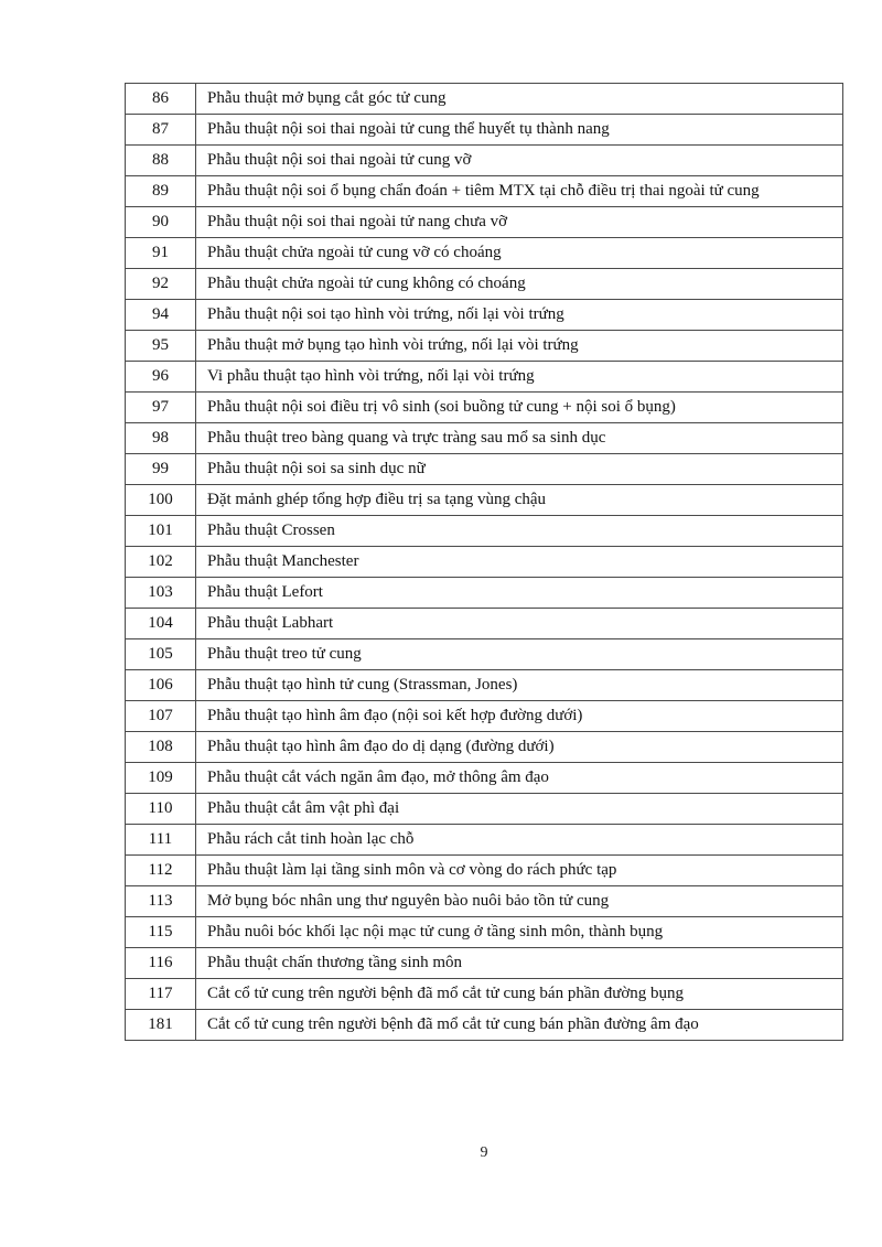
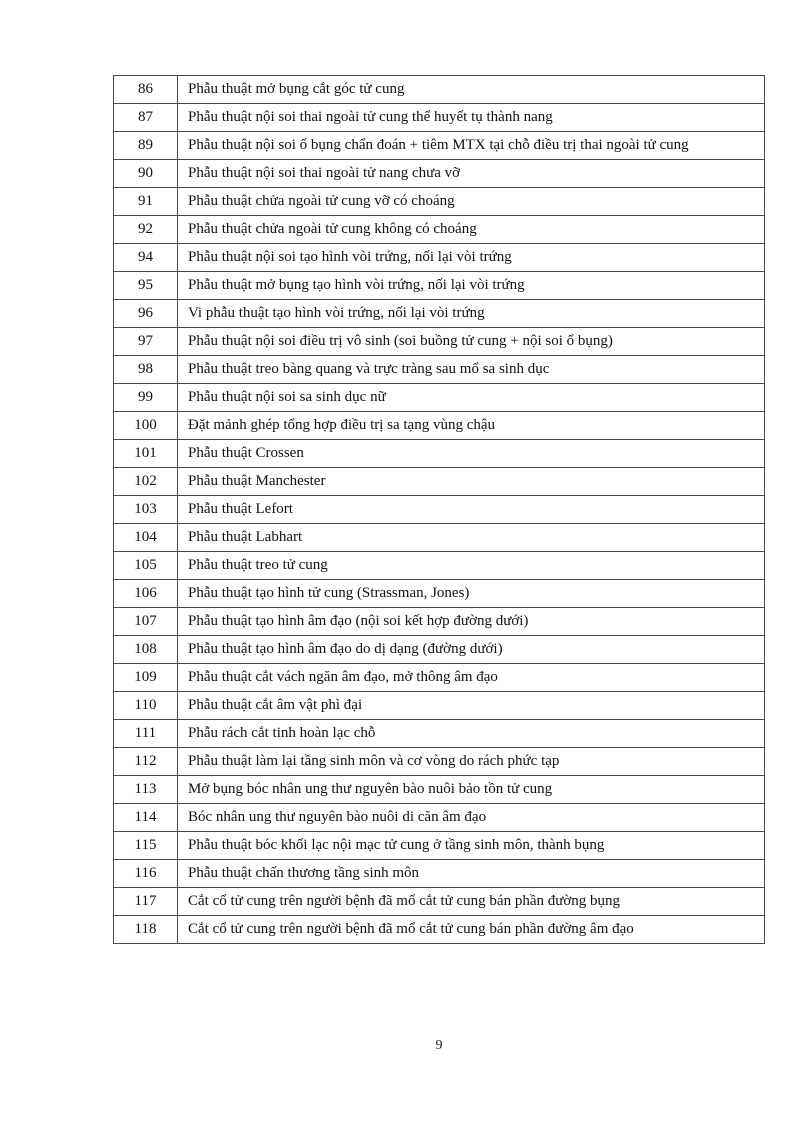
  86	Phẫu thuật mở bụng cắt góc tử cung
  87	Phẫu thuật nội soi thai ngoài tử cung thể huyết tụ thành nang
- 88	Phẫu thuật nội soi thai ngoài tử cung vỡ
  89	Phẫu thuật nội soi ổ bụng chẩn đoán + tiêm MTX tại chỗ điều trị thai ngoài tử cung
  90	Phẫu thuật nội soi thai ngoài tử nang chưa vỡ
  91	Phẫu thuật chửa ngoài tử cung vỡ có choáng
  92	Phẫu thuật chửa ngoài tử cung không có choáng
  94	Phẫu thuật nội soi tạo hình vòi trứng, nối lại vòi trứng
  95	Phẫu thuật mở bụng tạo hình vòi trứng, nối lại vòi trứng
  96	Vi phẫu thuật tạo hình vòi trứng, nối lại vòi trứng
  97	Phẫu thuật nội soi điều trị vô sinh (soi buồng tử cung + nội soi ổ bụng)
  98	Phẫu thuật treo bàng quang và trực tràng sau mổ sa sinh dục
  99	Phẫu thuật nội soi sa sinh dục nữ
  100	Đặt mảnh ghép tổng hợp điều trị sa tạng vùng chậu
  101	Phẫu thuật Crossen
  102	Phẫu thuật Manchester
  103	Phẫu thuật Lefort
  104	Phẫu thuật Labhart
  105	Phẫu thuật treo tử cung
  106	Phẫu thuật tạo hình tử cung (Strassman, Jones)
  107	Phẫu thuật tạo hình âm đạo (nội soi kết hợp đường dưới)
  108	Phẫu thuật tạo hình âm đạo do dị dạng (đường dưới)
  109	Phẫu thuật cắt vách ngăn âm đạo, mở thông âm đạo
  110	Phẫu thuật cắt âm vật phì đại
  111	Phẫu rách cắt tinh hoàn lạc chỗ
  112	Phẫu thuật làm lại tầng sinh môn và cơ vòng do rách phức tạp
  113	Mở bụng bóc nhân ung thư nguyên bào nuôi bảo tồn tử cung
+ 114	Bóc nhân ung thư nguyên bào nuôi di căn âm đạo
- 115	Phẫu nuôi bóc khối lạc nội mạc tử cung ở tầng sinh môn, thành bụng
+ 115	Phẫu thuật bóc khối lạc nội mạc tử cung ở tầng sinh môn, thành bụng
  116	Phẫu thuật chấn thương tầng sinh môn
  117	Cắt cổ tử cung trên người bệnh đã mổ cắt tử cung bán phần đường bụng
- 181	Cắt cổ tử cung trên người bệnh đã mổ cắt tử cung bán phần đường âm đạo
+ 118	Cắt cổ tử cung trên người bệnh đã mổ cắt tử cung bán phần đường âm đạo
  9
